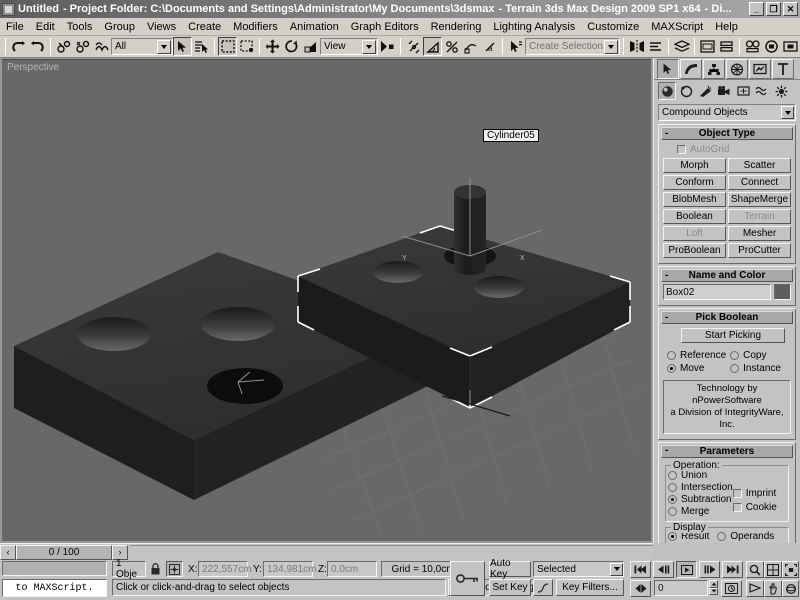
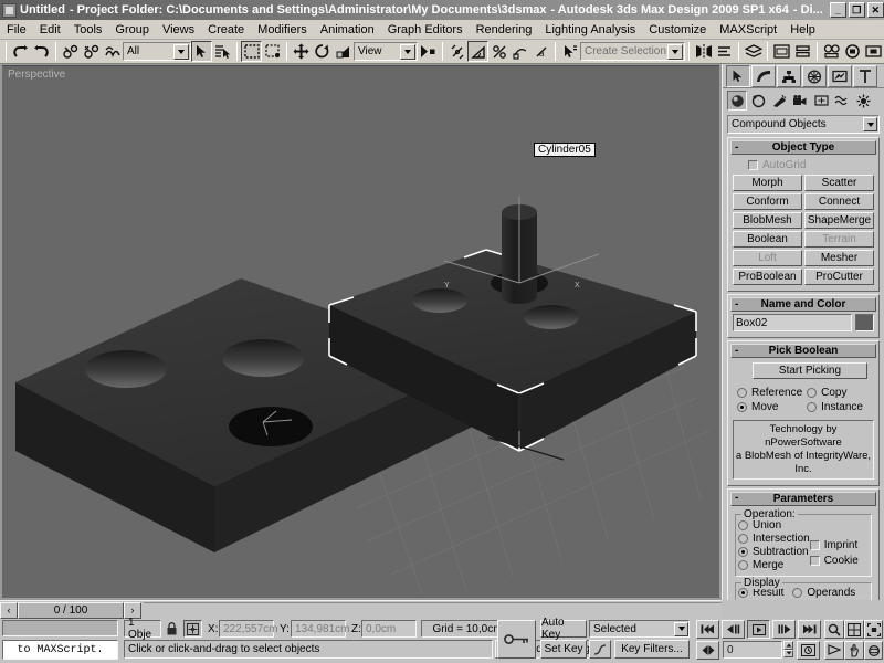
  Untitled
  - Project Folder: C:\Documents and Settings\Administrator\My Documents\3dsmax
- - Terrain 3ds Max Design 2009 SP1 x64
+ - Autodesk 3ds Max Design 2009 SP1 x64
  - Di...
  _
  ❐
  ✕
  File
  Edit
  Tools
  Group
  Views
  Create
  Modifiers
  Animation
  Graph Editors
  Rendering
  Lighting Analysis
  Customize
  MAXScript
  Help
  All
  View
  a
  Create Selection
  Perspective
  Cylinder05
  Compound Objects
  -
  Object Type
  AutoGrid
  Morph
  Scatter
  Conform
  Connect
  BlobMesh
  ShapeMerge
  Boolean
  Terrain
  Loft
  Mesher
  ProBoolean
  ProCutter
  -
  Name and Color
  Box02
  -
  Pick Boolean
  Start Picking
  Reference
  Copy
  Move
  Instance
  Technology by nPowerSoftware
- a Division of IntegrityWare, Inc.
+ a BlobMesh of IntegrityWare, Inc.
  -
  Parameters
  Operation:
  Union
  Intersection
  Subtraction
  Merge
  Imprint
  Cookie
  Display
  Result
  Operands
  ‹
  0 / 100
  ›
  to MAXScript.
  1 Obje
  X:
  222,557cm
  Y:
  134,981cm
  Z:
  0,0cm
  Grid = 10,0c
  Click or click-and-drag to select objects
  Auto Key
  Set Key
  Selected
  Key Filters...
  0
